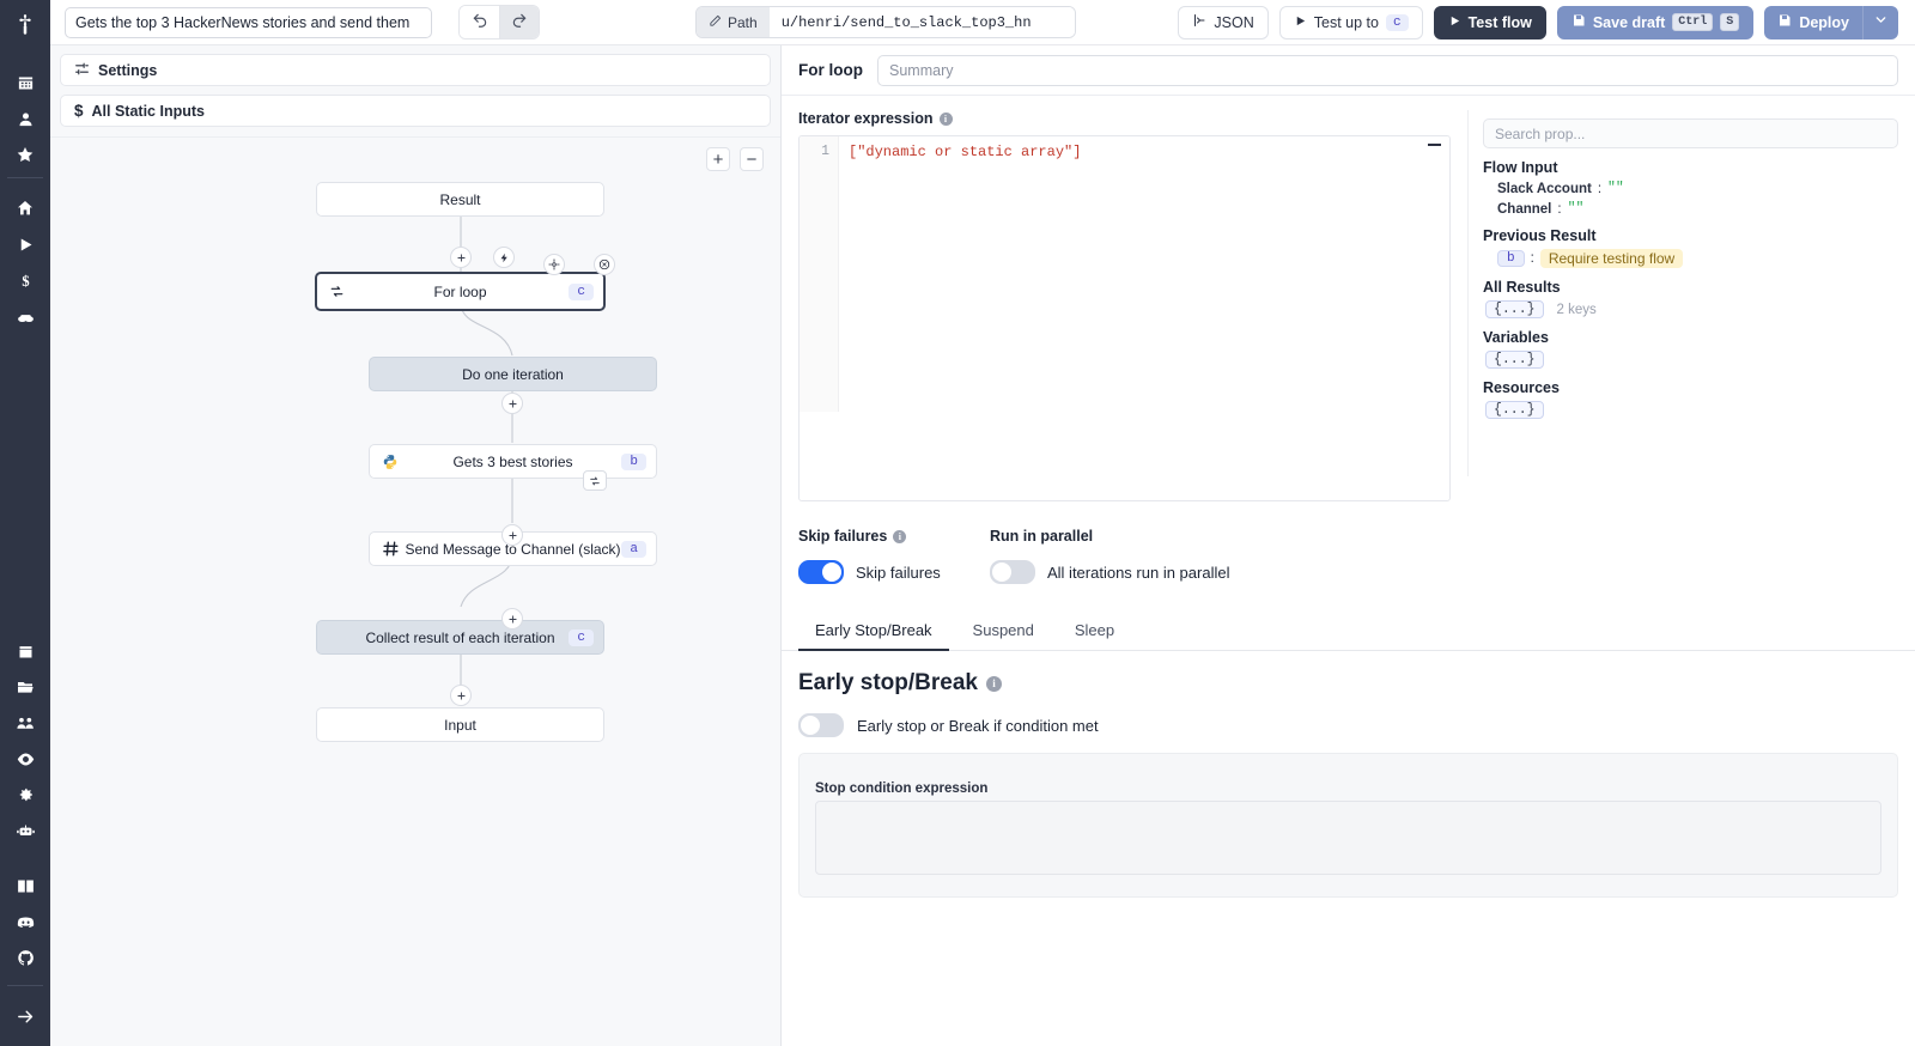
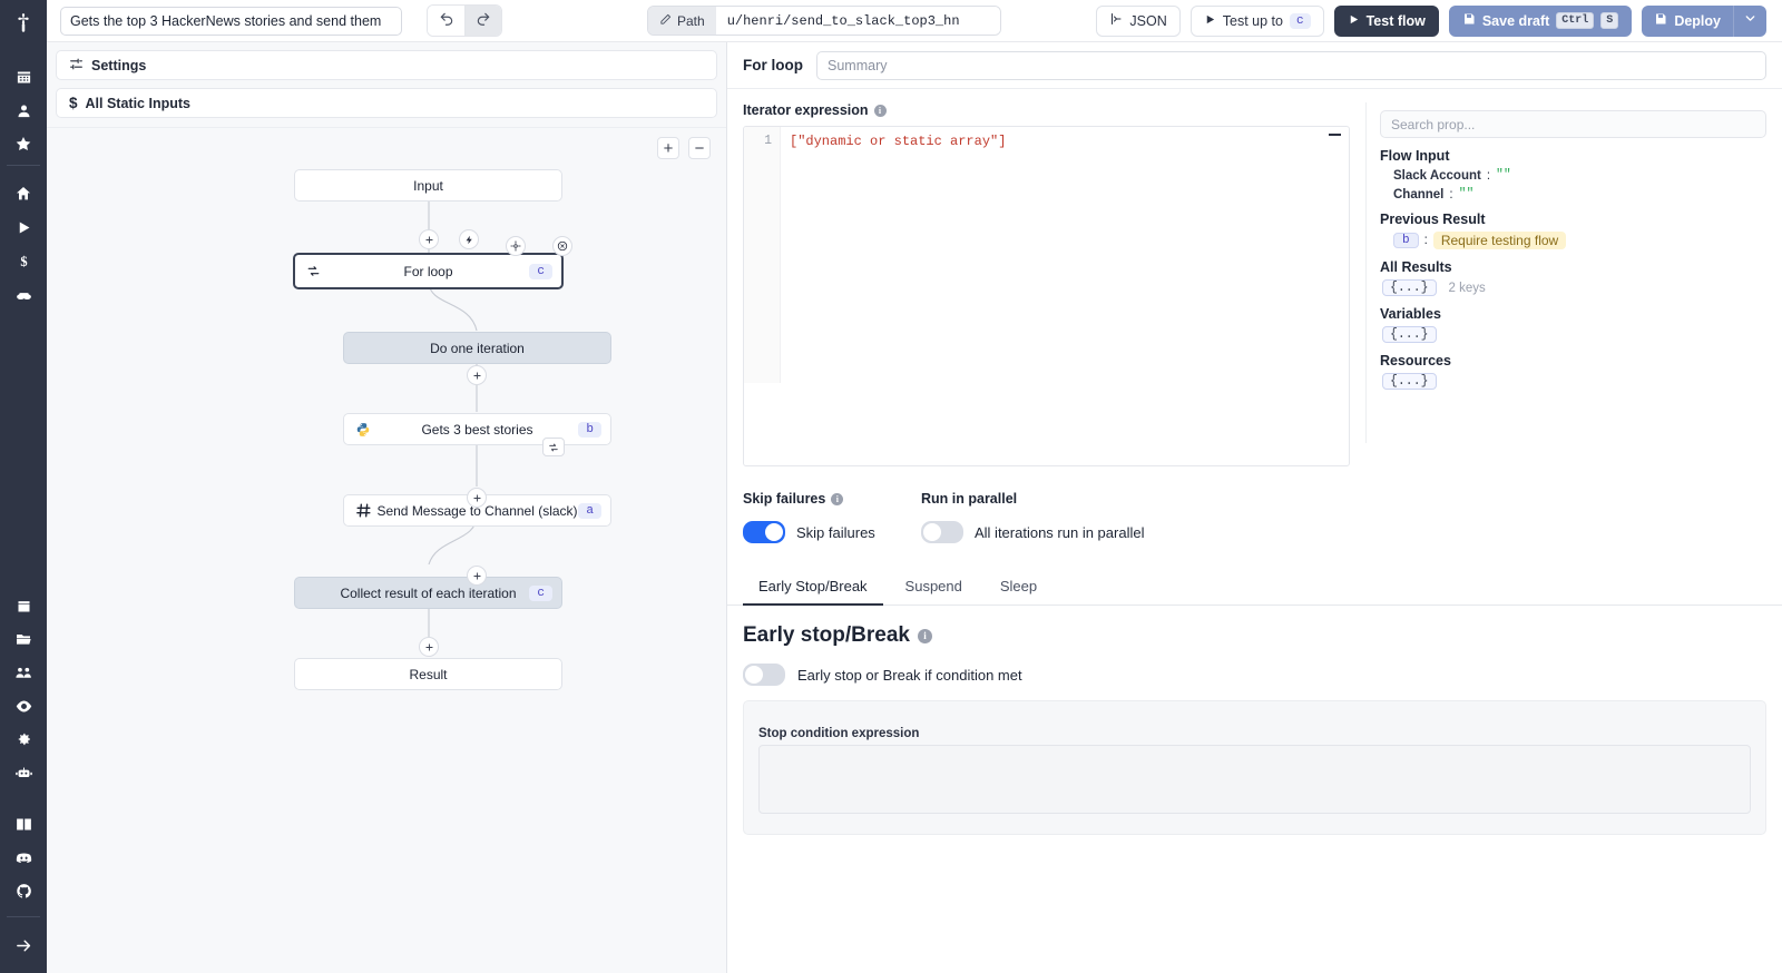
  $
  Gets the top 3 HackerNews stories and send them
  Path
  u/henri/send_to_slack_top3_hn
  JSON
  Test up to
  c
  Test flow
  Save draft
  Ctrl
  S
  Deploy
  Settings
  $
  All Static Inputs
  +
  −
- Result
+ Input
  For loop
  c
  Do one iteration
  Gets 3 best stories
  b
  Send Message to Channel (slack)
  a
  Collect result of each iteration
  c
- Input
+ Result
  For loop
  Summary
  Iterator expression
  i
  1
  ["dynamic or static array"]
  Search prop...
  Flow Input
  Slack Account
  :
  ""
  Channel
  :
  ""
  Previous Result
  b
  :
  Require testing flow
  All Results
  {...}
  2 keys
  Variables
  {...}
  Resources
  {...}
  Skip failures
  i
  Skip failures
  Run in parallel
  All iterations run in parallel
  Early Stop/Break
  Suspend
  Sleep
  Early stop/Break
  i
  Early stop or Break if condition met
  Stop condition expression
